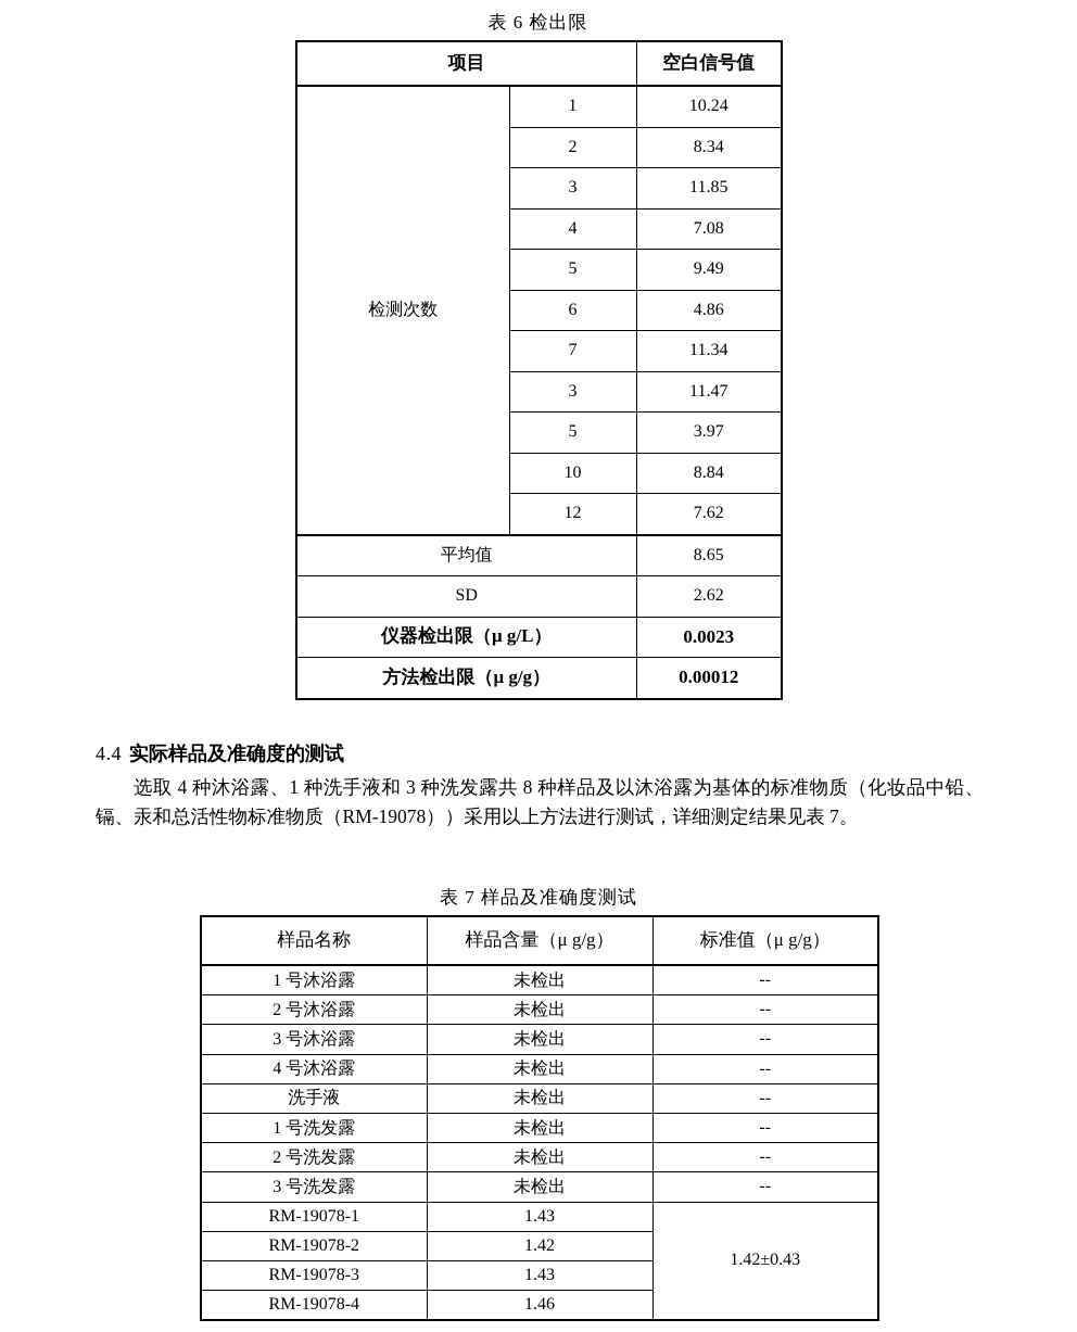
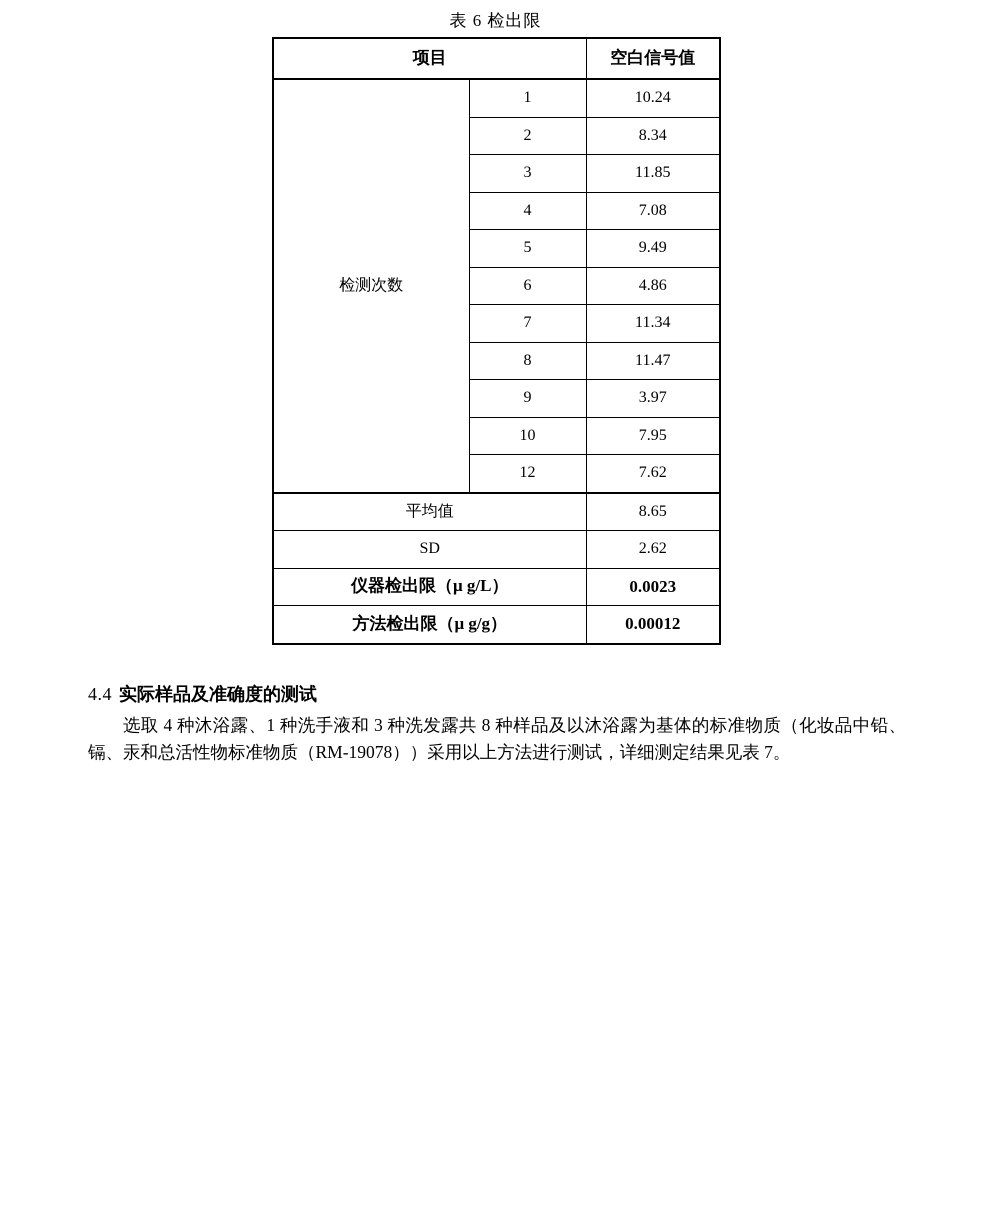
  表 6 检出限
  项目	空白信号值
  检测次数	1	10.24
  2	8.34
  3	11.85
  4	7.08
  5	9.49
  6	4.86
  7	11.34
- 3	11.47
+ 8	11.47
- 5	3.97
+ 9	3.97
- 10	8.84
+ 10	7.95
  12	7.62
  平均值	8.65
  SD	2.62
  仪器检出限（μ g/L）	0.0023
  方法检出限（μ g/g）	0.00012
  4.4 实际样品及准确度的测试
  选取 4 种沐浴露、1 种洗手液和 3 种洗发露共 8 种样品及以沐浴露为基体的标准物质（化妆品中铅、镉、汞和总活性物标准物质（RM-19078））采用以上方法进行测试，详细测定结果见表 7。
- 表 7 样品及准确度测试
- 样品名称	样品含量（μ g/g）	标准值（μ g/g）
- 1 号沐浴露	未检出	--
- 2 号沐浴露	未检出	--
- 3 号沐浴露	未检出	--
- 4 号沐浴露	未检出	--
- 洗手液	未检出	--
- 1 号洗发露	未检出	--
- 2 号洗发露	未检出	--
- 3 号洗发露	未检出	--
- RM-19078-1	1.43	1.42±0.43
- RM-19078-2	1.42
- RM-19078-3	1.43
- RM-19078-4	1.46
